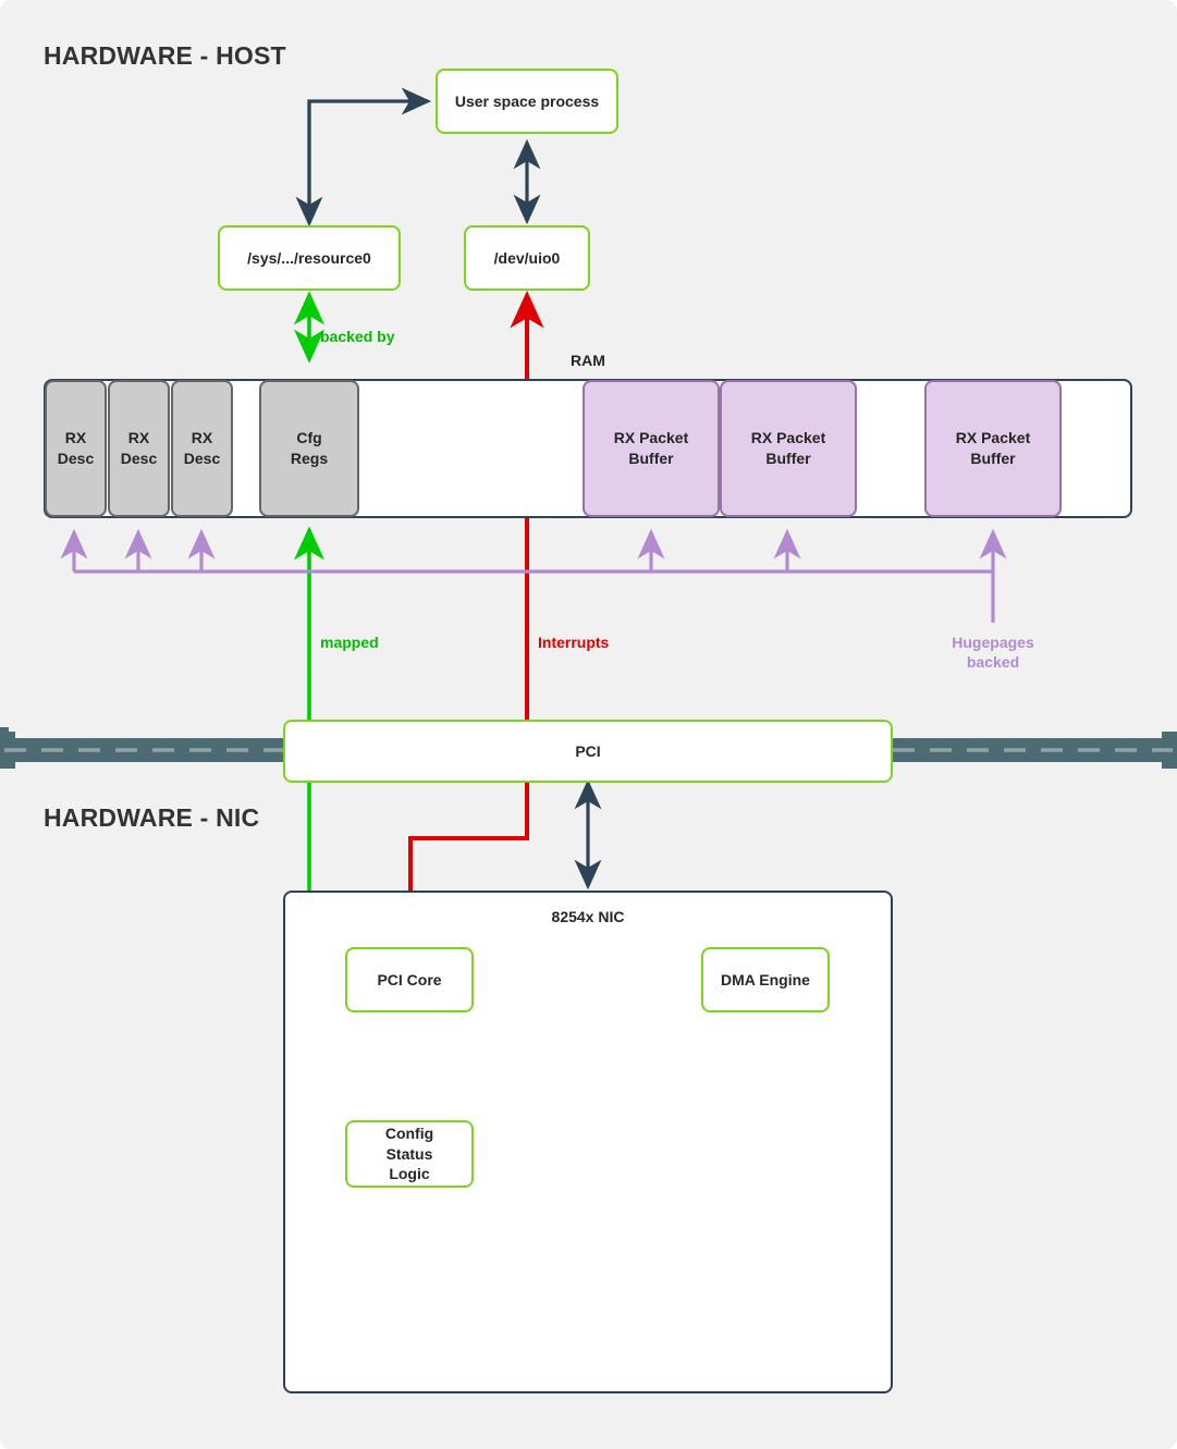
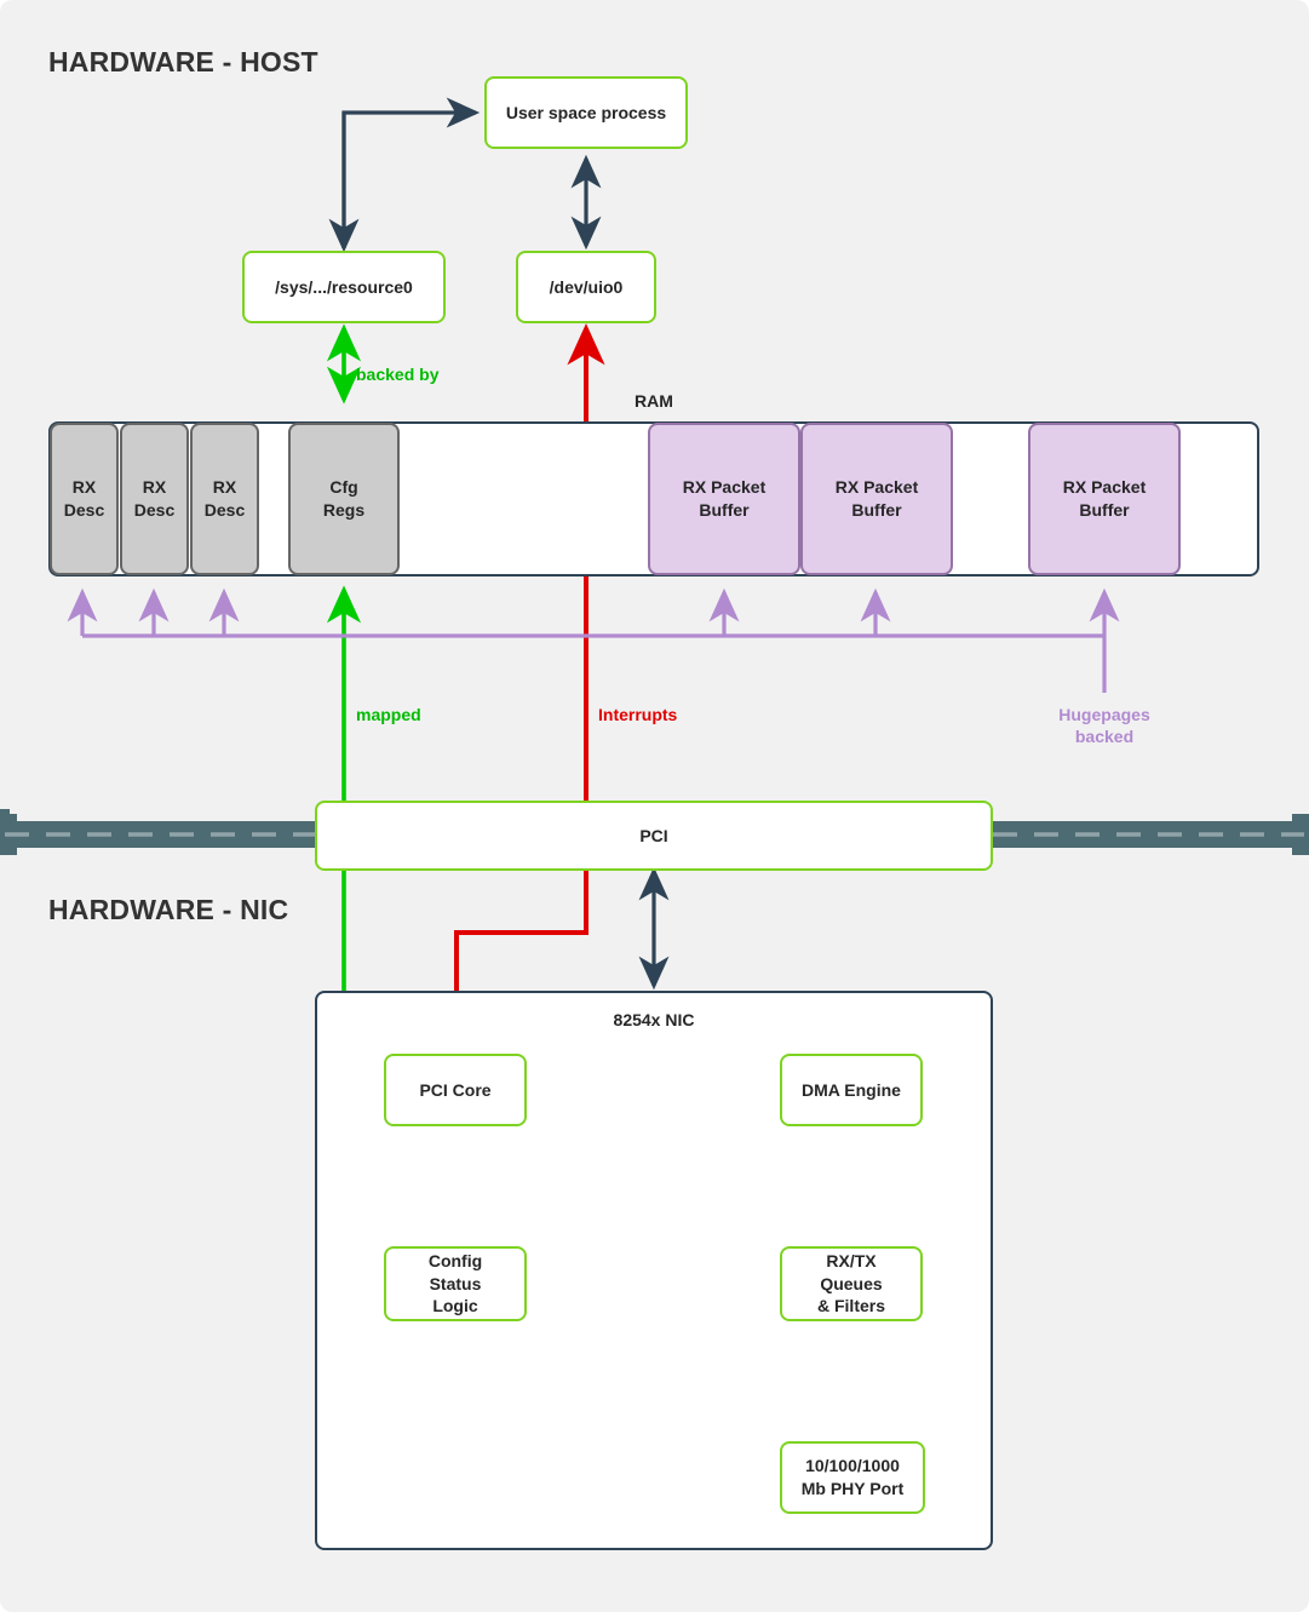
  HARDWARE - HOST
  HARDWARE - NIC
  User space process
  /sys/.../resource0
  /dev/uio0
  RAM
  RX
  Desc
  RX
  Desc
  RX
  Desc
  Cfg
  Regs
  RX Packet
  Buffer
  RX Packet
  Buffer
  RX Packet
  Buffer
  backed by
  mapped
  Interrupts
  Hugepages
  backed
  PCI
  8254x NIC
  PCI Core
  DMA Engine
  Config
  Status
  Logic
+ RX/TX
+ Queues
+ & Filters
+ 10/100/1000
+ Mb PHY Port
